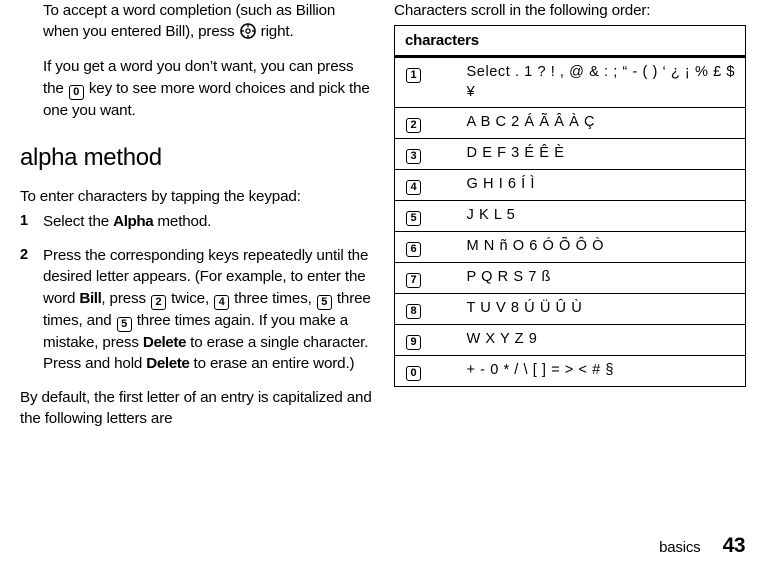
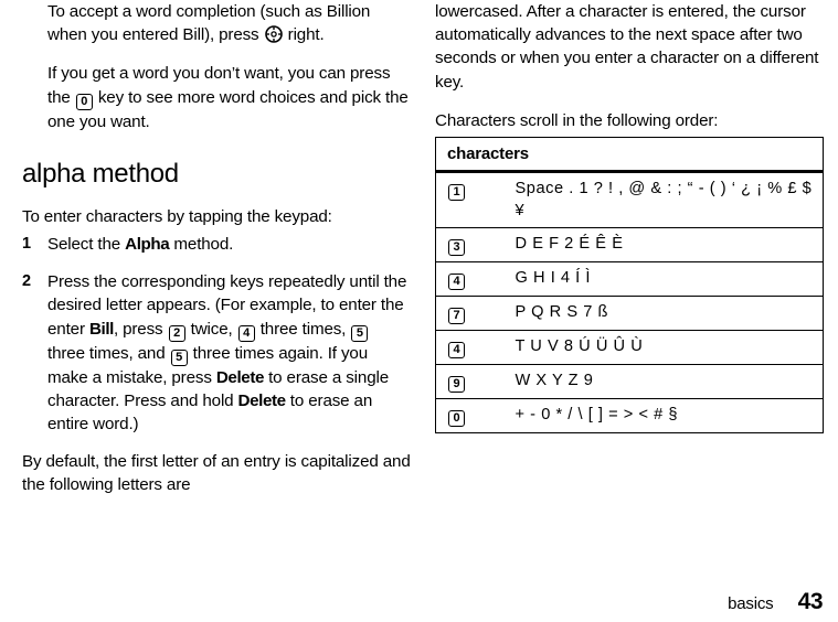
  To accept a word completion (such as Billion when you entered Bill), press right.
  If you get a word you don’t want, you can press the 0 key to see more word choices and pick the one you want.
  alpha method
  To enter characters by tapping the keypad:
  1
  Select the Alpha method.
  2
- Press the corresponding keys repeatedly until the desired letter appears. (For example, to enter the word Bill, press 2 twice, 4 three times, 5 three times, and 5 three times again. If you make a mistake, press Delete to erase a single character. Press and hold Delete to erase an entire word.)
+ Press the corresponding keys repeatedly until the desired letter appears. (For example, to enter the enter Bill, press 2 twice, 4 three times, 5 three times, and 5 three times again. If you make a mistake, press Delete to erase a single character. Press and hold Delete to erase an entire word.)
  By default, the first letter of an entry is capitalized and the following letters are
+ lowercased. After a character is entered, the cursor automatically advances to the next space after two seconds or when you enter a character on a different key.
  Characters scroll in the following order:
  characters
- 1	Select . 1 ? ! , @ & : ; “ - ( ) ‘ ¿ ¡ % £ $ ¥
+ 1	Space . 1 ? ! , @ & : ; “ - ( ) ‘ ¿ ¡ % £ $ ¥
- 2	A B C 2 Á Ã Â À Ç
- 3	D E F 3 É Ê È
+ 3	D E F 2 É Ê È
- 4	G H I 6 Í Ì
+ 4	G H I 4 Í Ì
- 5	J K L 5
- 6	M N ñ O 6 Ó Õ Ô Ò
  7	P Q R S 7 ß
- 8	T U V 8 Ú Ü Û Ù
+ 4	T U V 8 Ú Ü Û Ù
  9	W X Y Z 9
  0	+ - 0 * / \ [ ] = > < # §
  basics 43
